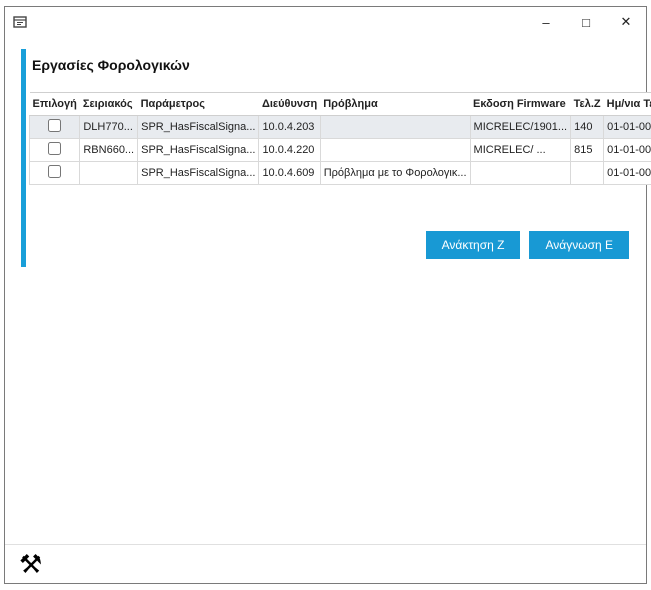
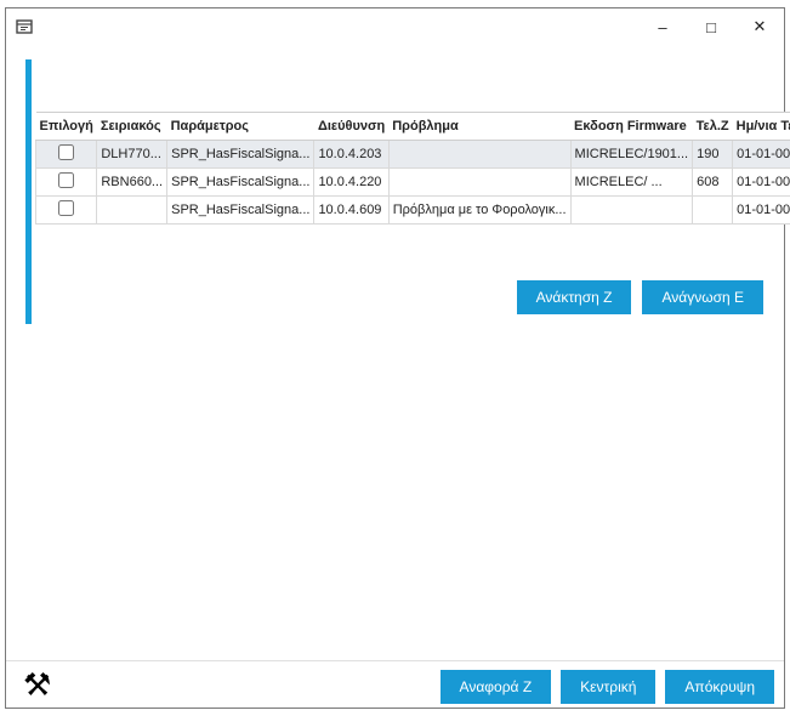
  –
  □
  ✕
- Εργασίες Φορολογικών
  Επιλογή	Σειριακός	Παράμετρος	Διεύθυνση	Πρόβλημα	Εκδοση Firmware	Τελ.Z	Ημ/νια Τ
- 	DLH770...	SPR_HasFiscalSigna...	10.0.4.203		MICRELEC/1901...	140	01-01-00
+ 	DLH770...	SPR_HasFiscalSigna...	10.0.4.203		MICRELEC/1901...	190	01-01-00
- 	RBN660...	SPR_HasFiscalSigna...	10.0.4.220		MICRELEC/ ...	815	01-01-00
+ 	RBN660...	SPR_HasFiscalSigna...	10.0.4.220		MICRELEC/ ...	608	01-01-00
  		SPR_HasFiscalSigna...	10.0.4.609	Πρόβλημα με το Φορολογικ...			01-01-00
  Ανάκτηση Z
  Ανάγνωση E
  ⚒
+ Αναφορά Z
+ Κεντρική
+ Απόκρυψη
